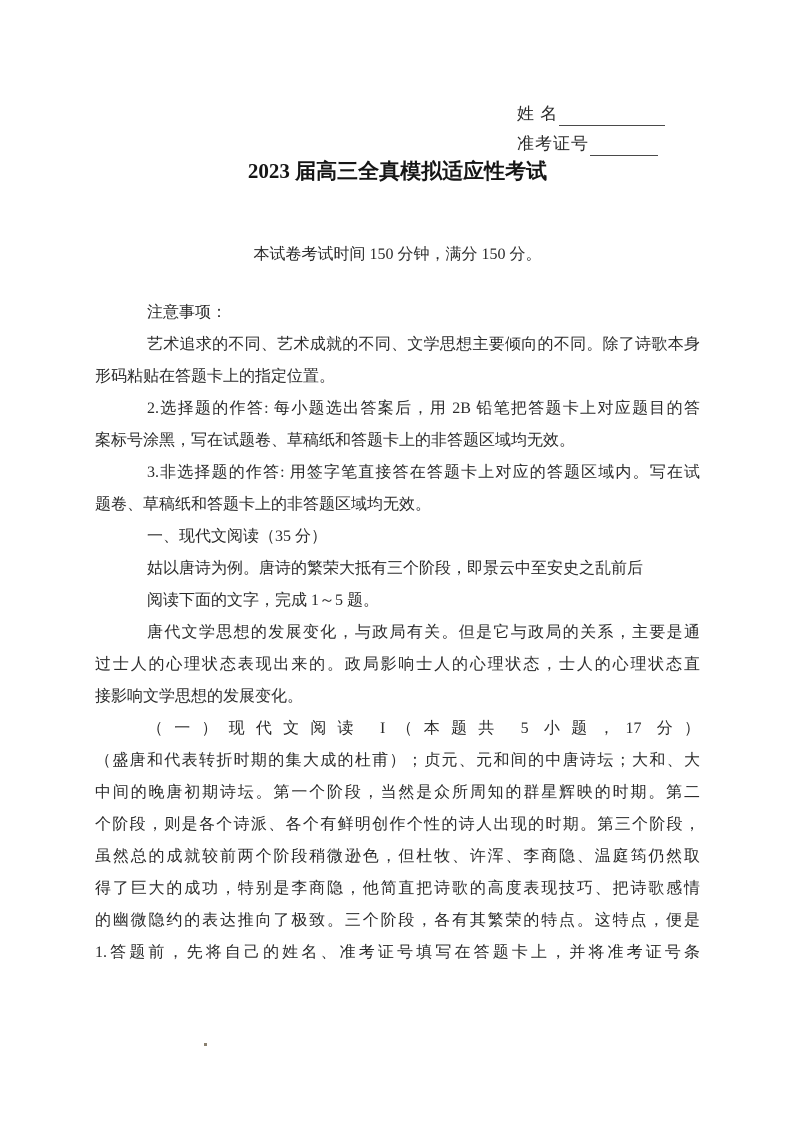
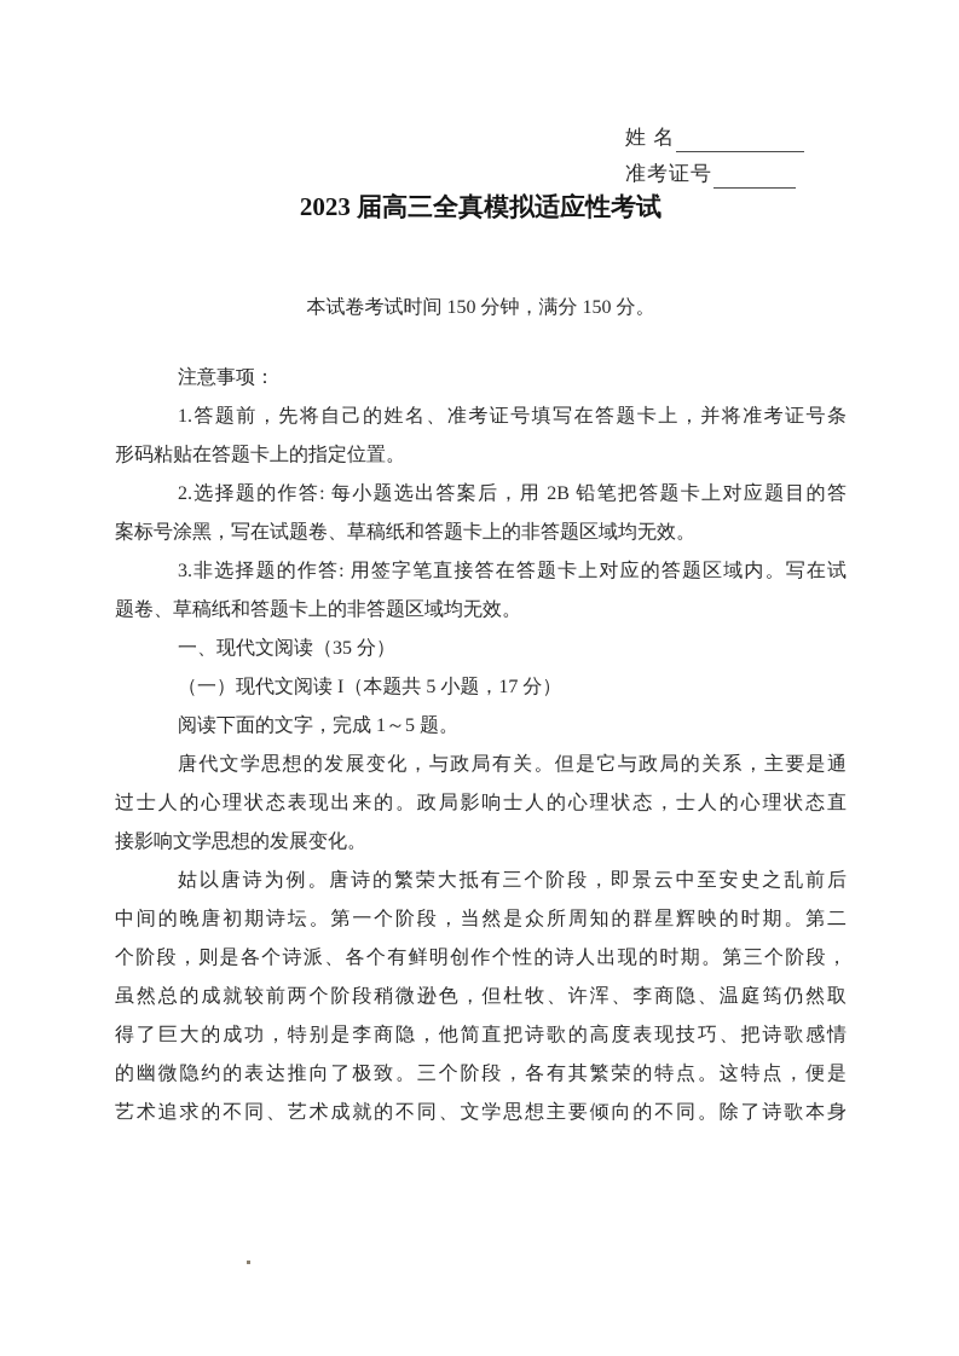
  姓 名
  准考证号
  2023 届高三全真模拟适应性考试
  本试卷考试时间 150 分钟，满分 150 分。
  注意事项：
- 艺术追求的不同、艺术成就的不同、文学思想主要倾向的不同。除了诗歌本身
+ 1.答题前，先将自己的姓名、准考证号填写在答题卡上，并将准考证号条
  形码粘贴在答题卡上的指定位置。
  2.选择题的作答: 每小题选出答案后，用 2B 铅笔把答题卡上对应题目的答
  案标号涂黑，写在试题卷、草稿纸和答题卡上的非答题区域均无效。
  3.非选择题的作答: 用签字笔直接答在答题卡上对应的答题区域内。写在试
  题卷、草稿纸和答题卡上的非答题区域均无效。
  一、现代文阅读（35 分）
- 姑以唐诗为例。唐诗的繁荣大抵有三个阶段，即景云中至安史之乱前后
+ （一）现代文阅读 I（本题共 5 小题，17 分）
  阅读下面的文字，完成 1～5 题。
  唐代文学思想的发展变化，与政局有关。但是它与政局的关系，主要是通
  过士人的心理状态表现出来的。政局影响士人的心理状态，士人的心理状态直
  接影响文学思想的发展变化。
- （一）现代文阅读 I（本题共 5 小题，17 分）
+ 姑以唐诗为例。唐诗的繁荣大抵有三个阶段，即景云中至安史之乱前后
- （盛唐和代表转折时期的集大成的杜甫）；贞元、元和间的中唐诗坛；大和、大
  中间的晚唐初期诗坛。第一个阶段，当然是众所周知的群星辉映的时期。第二
  个阶段，则是各个诗派、各个有鲜明创作个性的诗人出现的时期。第三个阶段，
  虽然总的成就较前两个阶段稍微逊色，但杜牧、许浑、李商隐、温庭筠仍然取
  得了巨大的成功，特别是李商隐，他简直把诗歌的高度表现技巧、把诗歌感情
  的幽微隐约的表达推向了极致。三个阶段，各有其繁荣的特点。这特点，便是
- 1.答题前，先将自己的姓名、准考证号填写在答题卡上，并将准考证号条
+ 艺术追求的不同、艺术成就的不同、文学思想主要倾向的不同。除了诗歌本身
